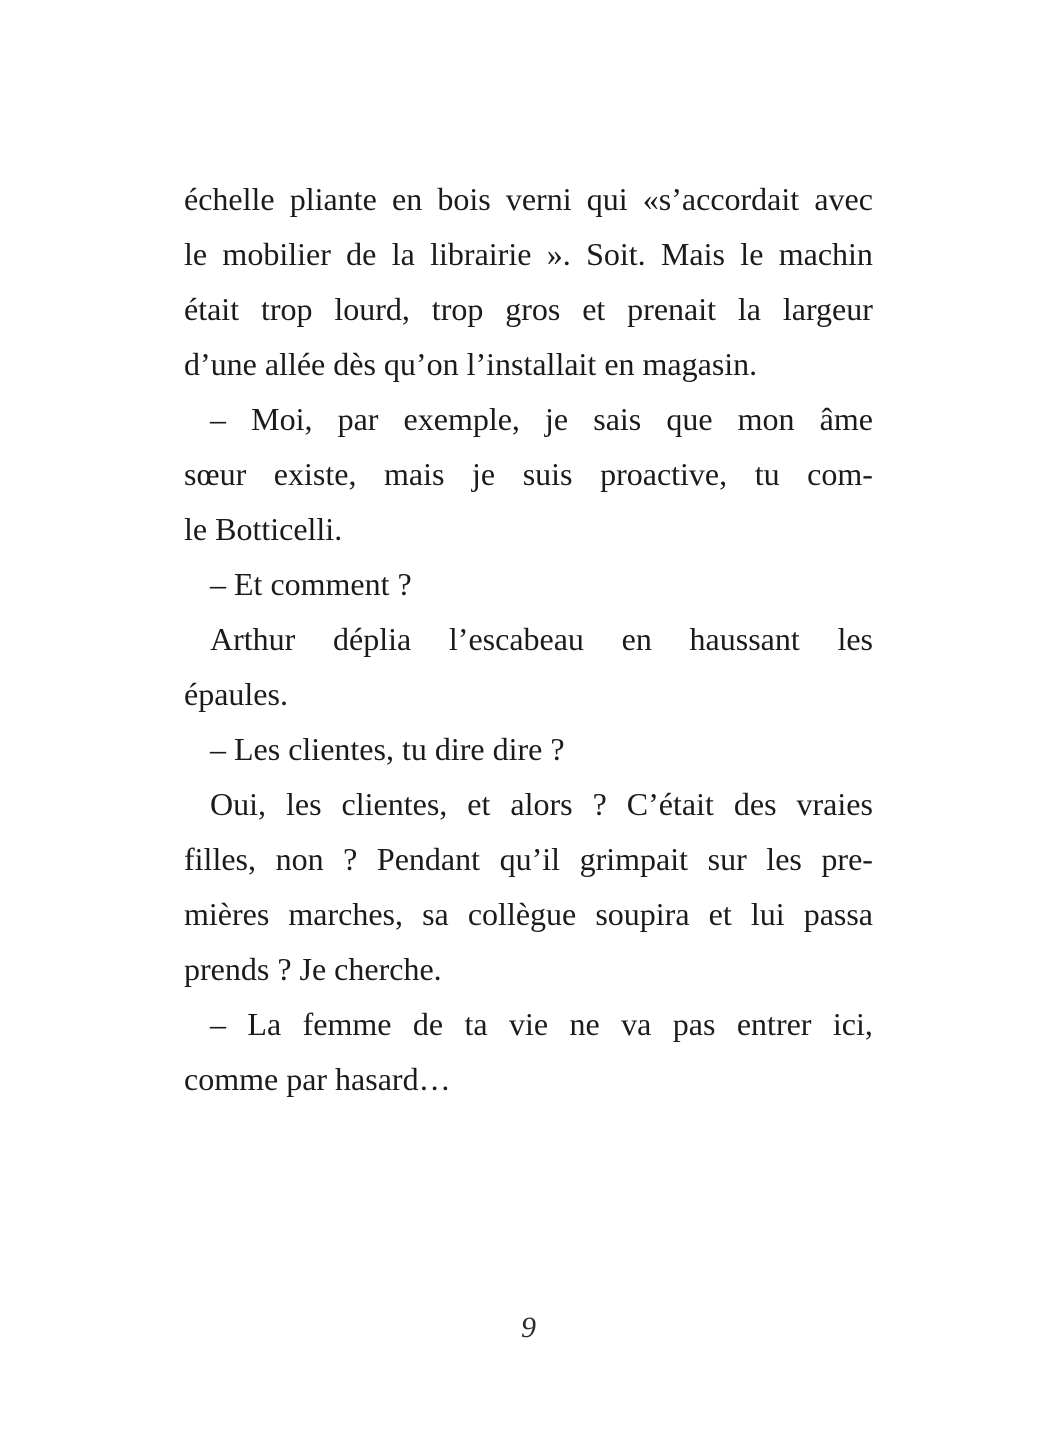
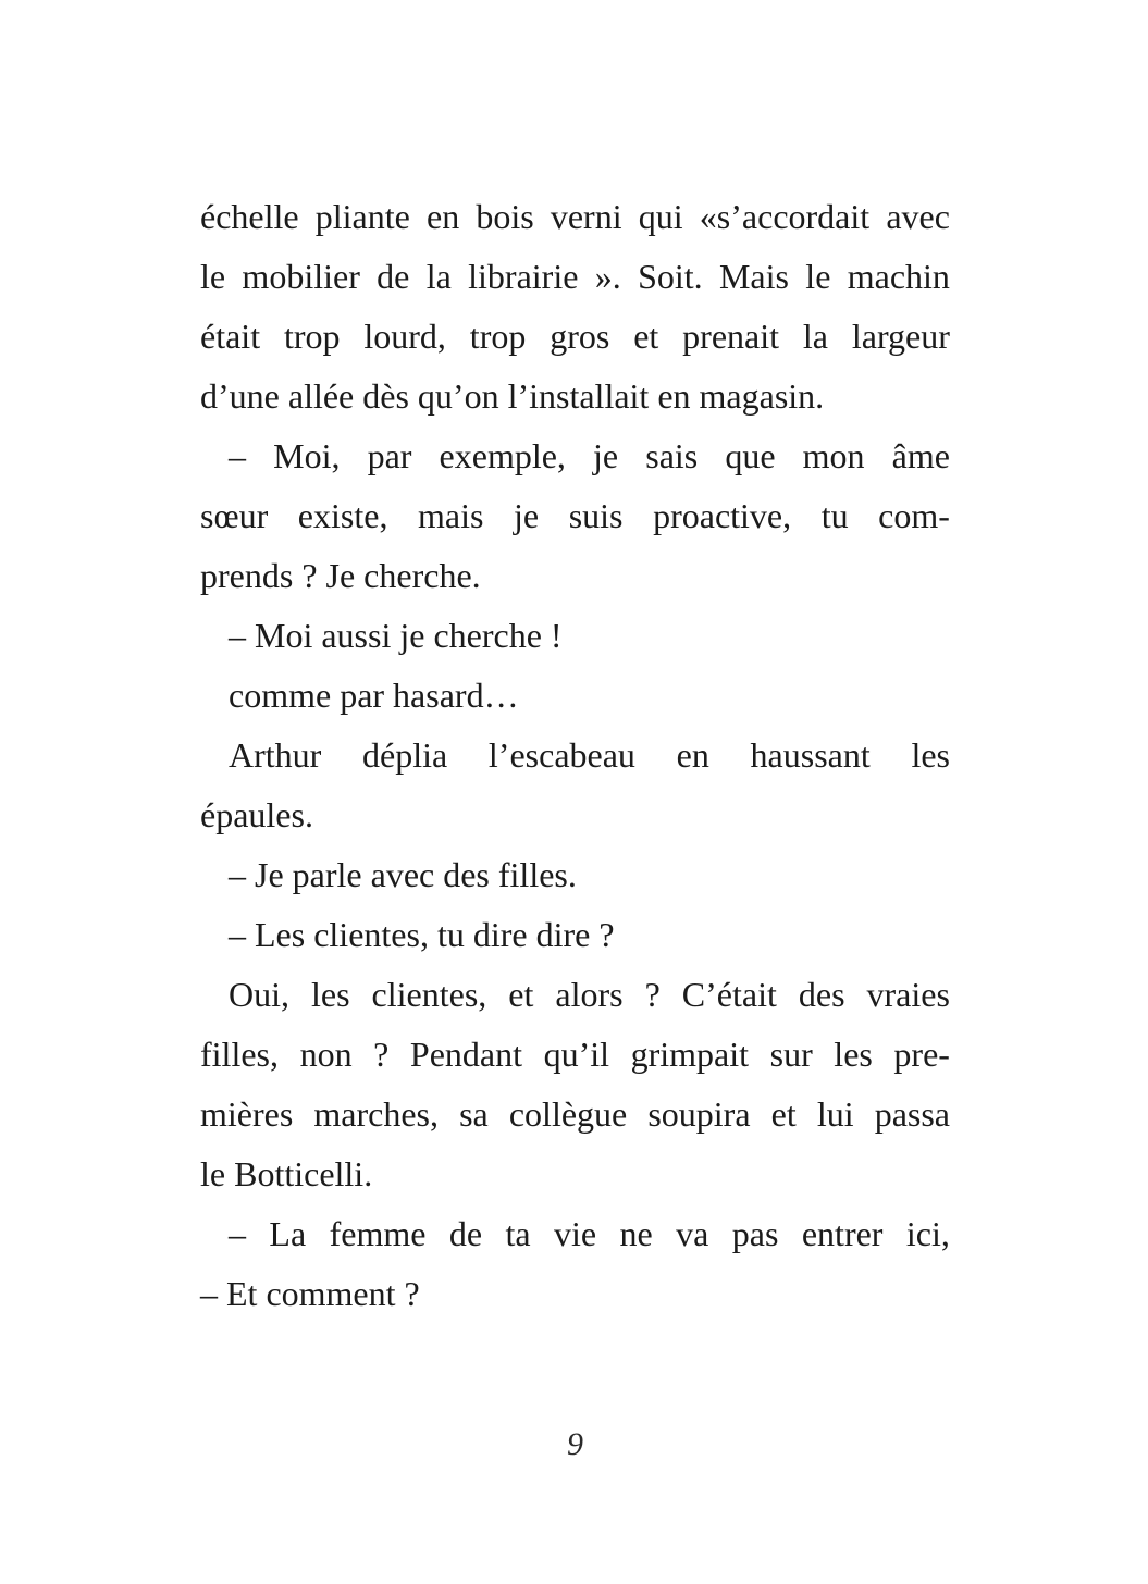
  échelle
  pliante
  en
  bois
  verni
  qui
  «s’accordait
  avec
  le
  mobilier
  de
  la
  librairie
  ».
  Soit.
  Mais
  le
  machin
  était
  trop
  lourd,
  trop
  gros
  et
  prenait
  la
  largeur
  d’une allée dès qu’on l’installait en magasin.
  –
  Moi,
  par
  exemple,
  je
  sais
  que
  mon
  âme
  sœur
  existe,
  mais
  je
  suis
  proactive,
  tu
  com-
- le Botticelli.
+ prends ? Je cherche.
+ – Moi aussi je cherche !
- – Et comment ?
+ comme par hasard…
  Arthur
  déplia
  l’escabeau
  en
  haussant
  les
  épaules.
+ – Je parle avec des filles.
  – Les clientes, tu dire dire ?
  Oui,
  les
  clientes,
  et
  alors
  ?
  C’était
  des
  vraies
  filles,
  non
  ?
  Pendant
  qu’il
  grimpait
  sur
  les
  pre-
  mières
  marches,
  sa
  collègue
  soupira
  et
  lui
  passa
- prends ? Je cherche.
+ le Botticelli.
  –
  La
  femme
  de
  ta
  vie
  ne
  va
  pas
  entrer
  ici,
- comme par hasard…
+ – Et comment ?
  9
